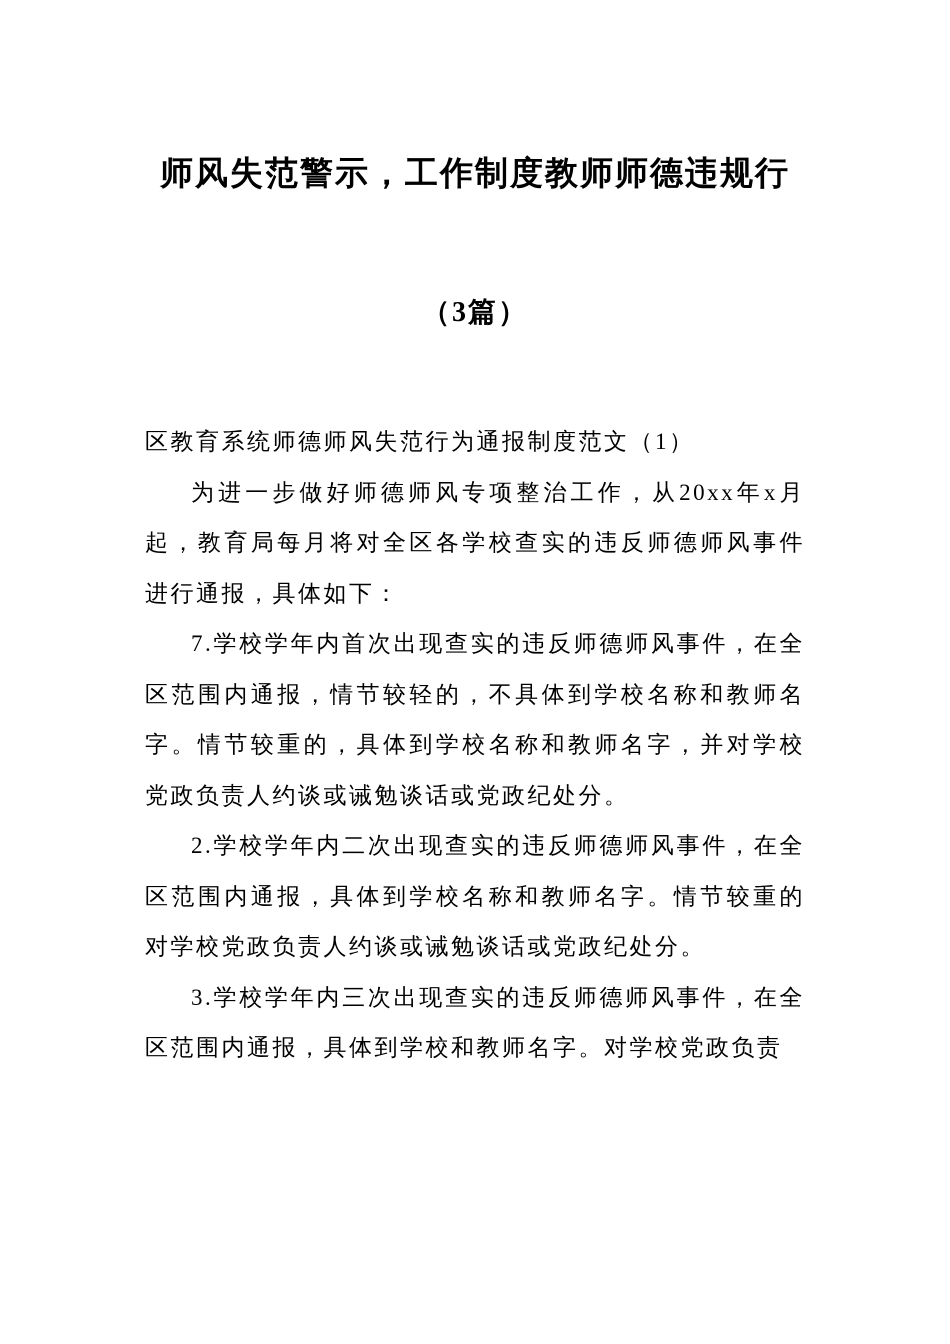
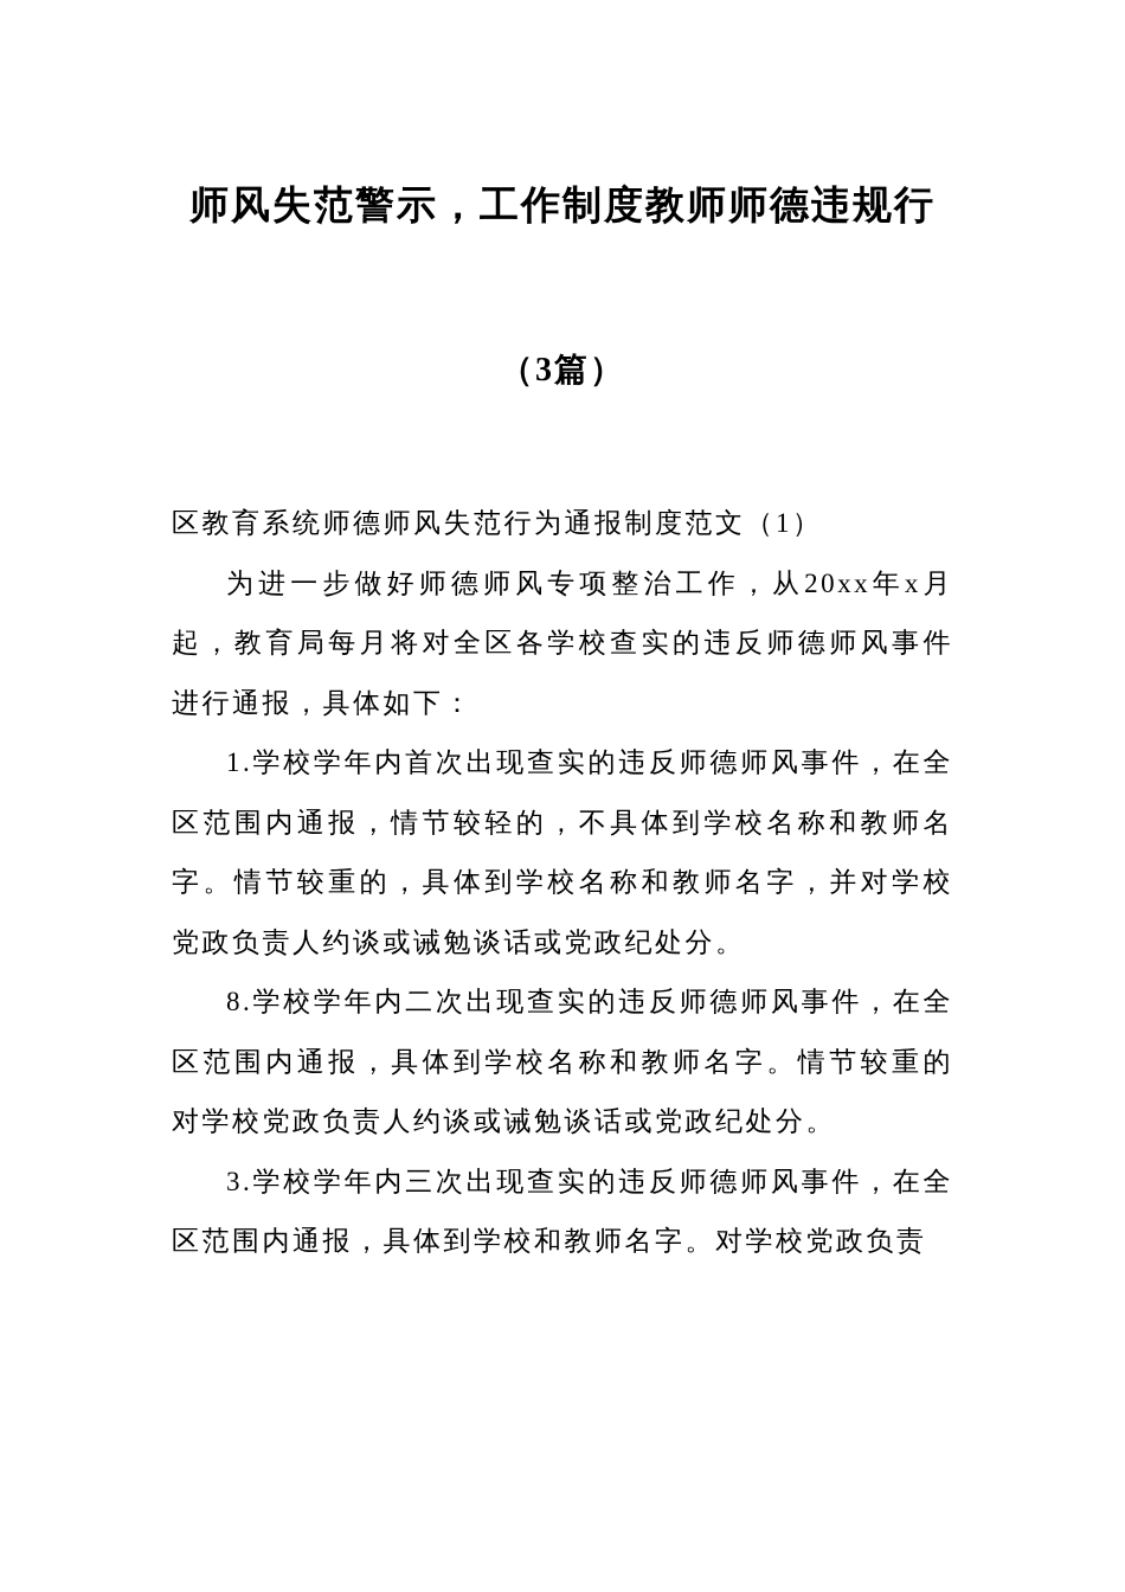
  师风失范警示，工作制度教师师德违规行
  （3篇）
  区教育系统师德师风失范行为通报制度范文（1）
  为进一步做好师德师风专项整治工作，从20xx年x月起，教育局每月将对全区各学校查实的违反师德师风事件进行通报，具体如下：
- 7.学校学年内首次出现查实的违反师德师风事件，在全区范围内通报，情节较轻的，不具体到学校名称和教师名字。情节较重的，具体到学校名称和教师名字，并对学校党政负责人约谈或诫勉谈话或党政纪处分。
+ 1.学校学年内首次出现查实的违反师德师风事件，在全区范围内通报，情节较轻的，不具体到学校名称和教师名字。情节较重的，具体到学校名称和教师名字，并对学校党政负责人约谈或诫勉谈话或党政纪处分。
- 2.学校学年内二次出现查实的违反师德师风事件，在全区范围内通报，具体到学校名称和教师名字。情节较重的对学校党政负责人约谈或诫勉谈话或党政纪处分。
+ 8.学校学年内二次出现查实的违反师德师风事件，在全区范围内通报，具体到学校名称和教师名字。情节较重的对学校党政负责人约谈或诫勉谈话或党政纪处分。
  3.学校学年内三次出现查实的违反师德师风事件，在全区范围内通报，具体到学校和教师名字。对学校党政负责
